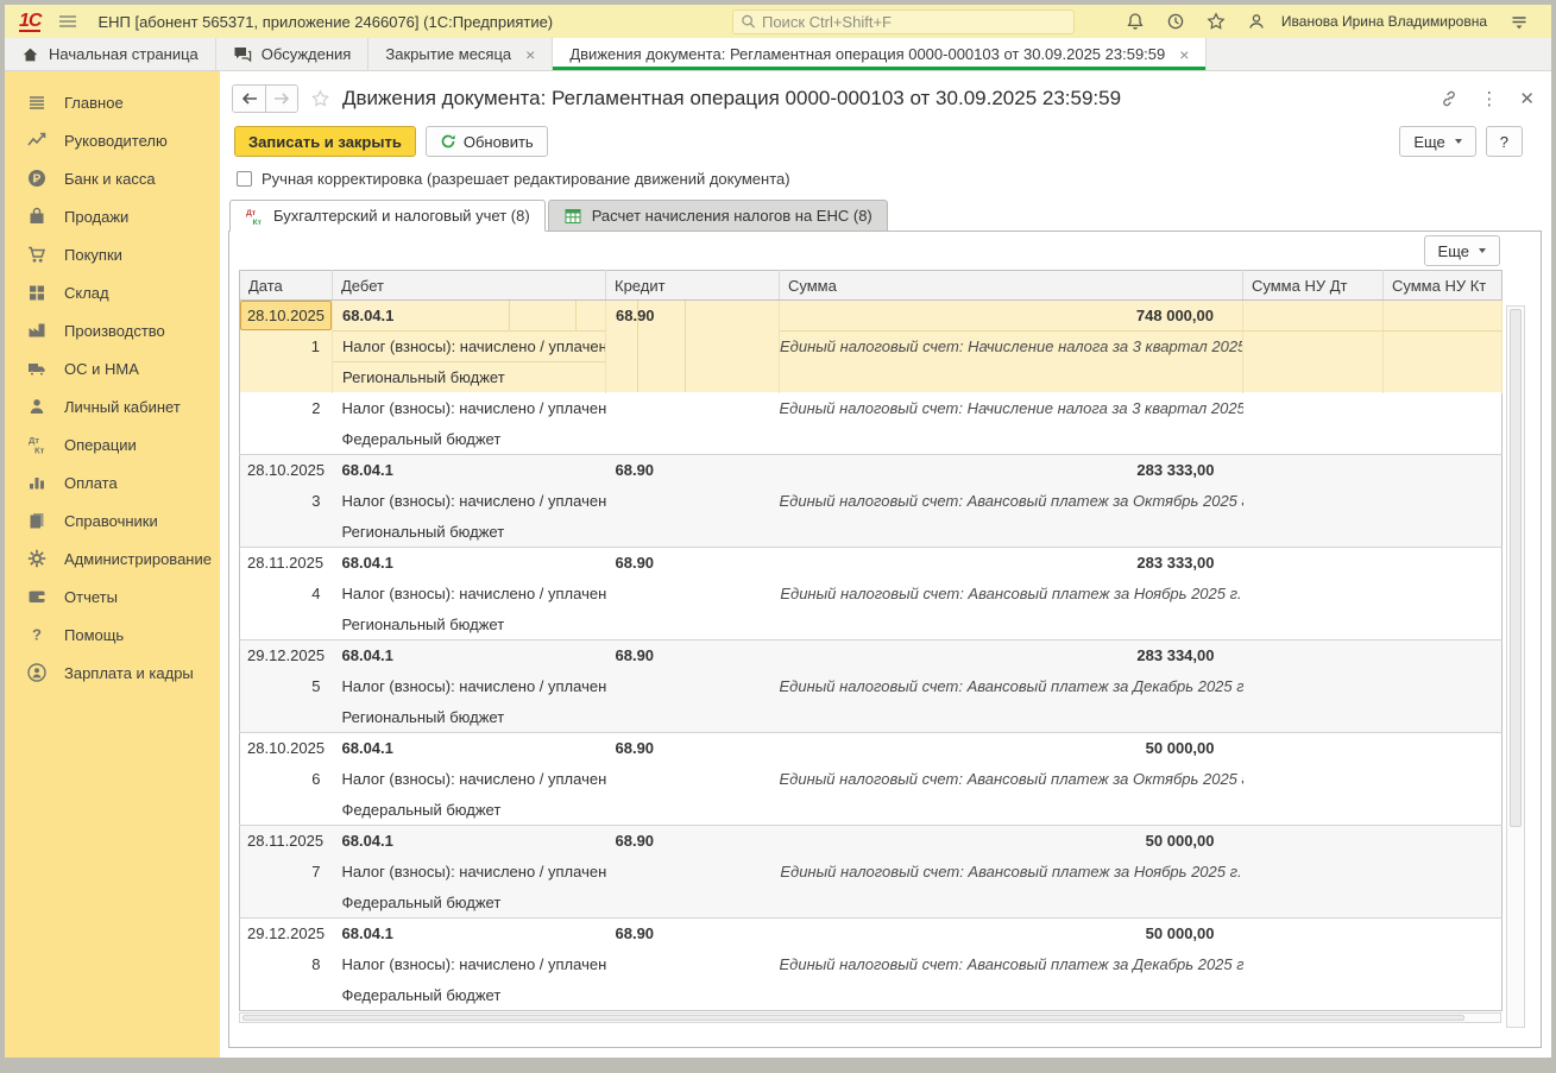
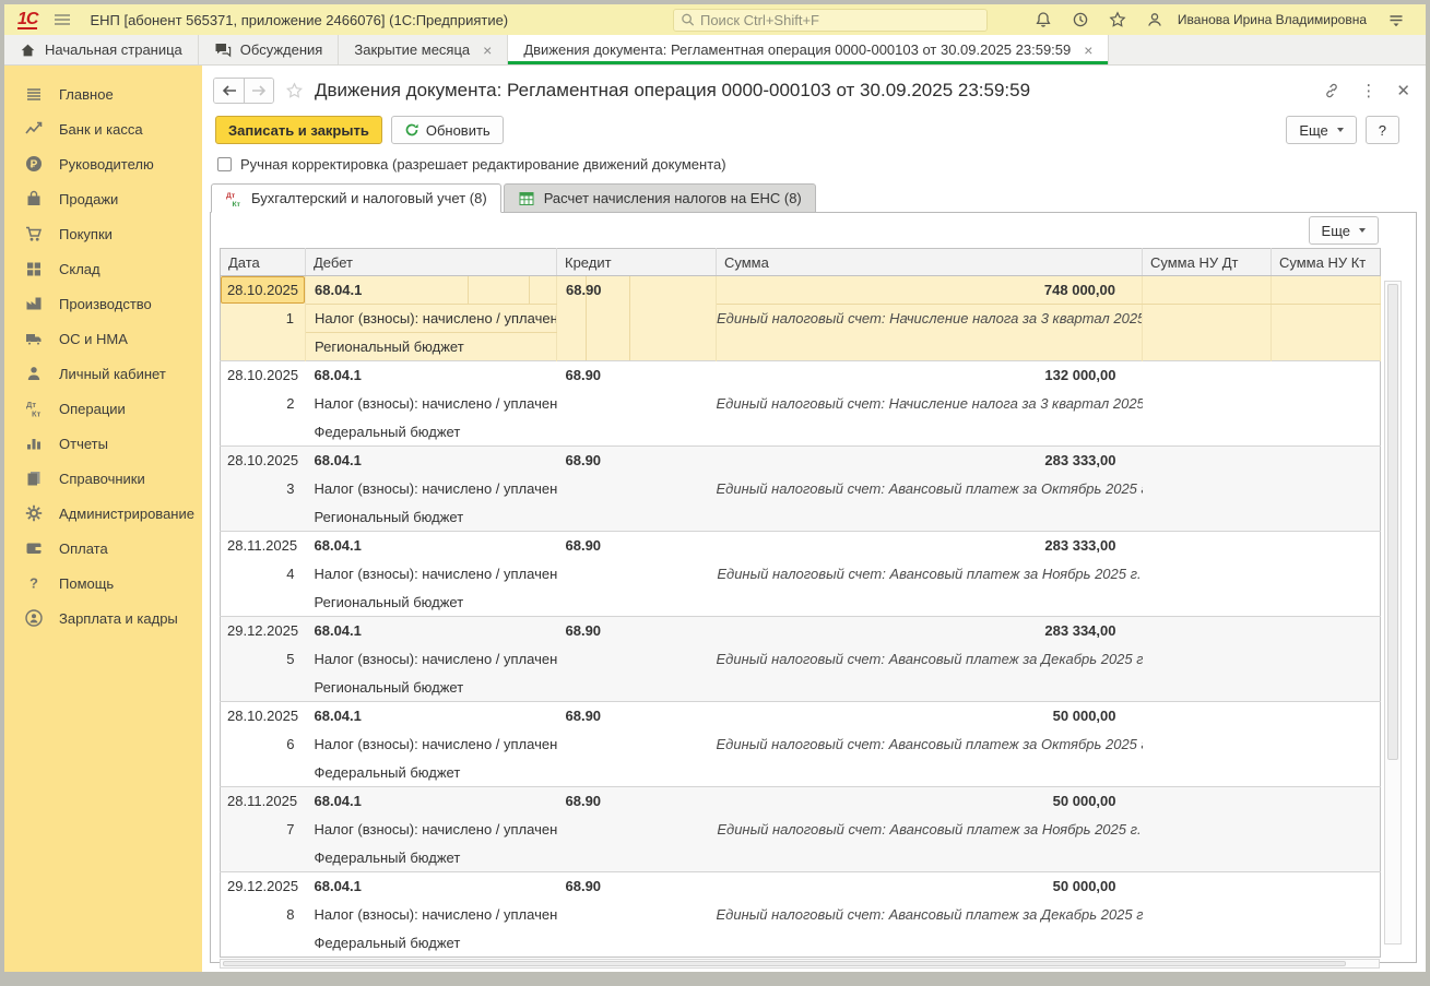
  1С
  ЕНП [абонент 565371, приложение 2466076] (1С:Предприятие)
  Поиск Ctrl+Shift+F
  Иванова Ирина Владимировна
  Начальная страница
  Обсуждения
  Закрытие месяца
  ×
  Движения документа: Регламентная операция 0000-000103 от 30.09.2025 23:59:59
  ×
  Главное
- Руководителю
+ Банк и касса
  Р
- Банк и касса
+ Руководителю
  Продажи
  Покупки
  Склад
  Производство
  ОС и НМА
  Личный кабинет
  Дт
  Кт
  Операции
- Оплата
+ Отчеты
  Справочники
  Администрирование
- Отчеты
+ Оплата
  ?
  Помощь
  Зарплата и кадры
  Движения документа: Регламентная операция 0000-000103 от 30.09.2025 23:59:59
  ⋮
  ✕
  Записать и закрыть
  Обновить
  Еще
  ?
  Ручная корректировка (разрешает редактирование движений документа)
  Бухгалтерский и налоговый учет (8)
  Расчет начисления налогов на ЕНС (8)
  Еще
  Дата	Дебет	Кредит	Сумма	Сумма НУ Дт	Сумма НУ Кт
  28.10.2025	68.04.1	68.90	748 000,00
  1	Налог (взносы): начислено / уплачен		Единый налоговый счет: Начисление налога за 3 квартал 2025
  	Региональный бюджет
+ 28.10.2025	68.04.1	68.90	132 000,00
  2	Налог (взносы): начислено / уплачен		Единый налоговый счет: Начисление налога за 3 квартал 2025
  	Федеральный бюджет
  28.10.2025	68.04.1	68.90	283 333,00
  3	Налог (взносы): начислено / уплачен		Единый налоговый счет: Авансовый платеж за Октябрь 2025
  	Региональный бюджет
  28.11.2025	68.04.1	68.90	283 333,00
  4	Налог (взносы): начислено / уплачен		Единый налоговый счет: Авансовый платеж за Ноябрь 2025 г.
  	Региональный бюджет
  29.12.2025	68.04.1	68.90	283 334,00
  5	Налог (взносы): начислено / уплачен		Единый налоговый счет: Авансовый платеж за Декабрь 2025 г
  	Региональный бюджет
  28.10.2025	68.04.1	68.90	50 000,00
  6	Налог (взносы): начислено / уплачен		Единый налоговый счет: Авансовый платеж за Октябрь 2025
  	Федеральный бюджет
  28.11.2025	68.04.1	68.90	50 000,00
  7	Налог (взносы): начислено / уплачен		Единый налоговый счет: Авансовый платеж за Ноябрь 2025 г.
  	Федеральный бюджет
  29.12.2025	68.04.1	68.90	50 000,00
  8	Налог (взносы): начислено / уплачен		Единый налоговый счет: Авансовый платеж за Декабрь 2025 г
  	Федеральный бюджет
